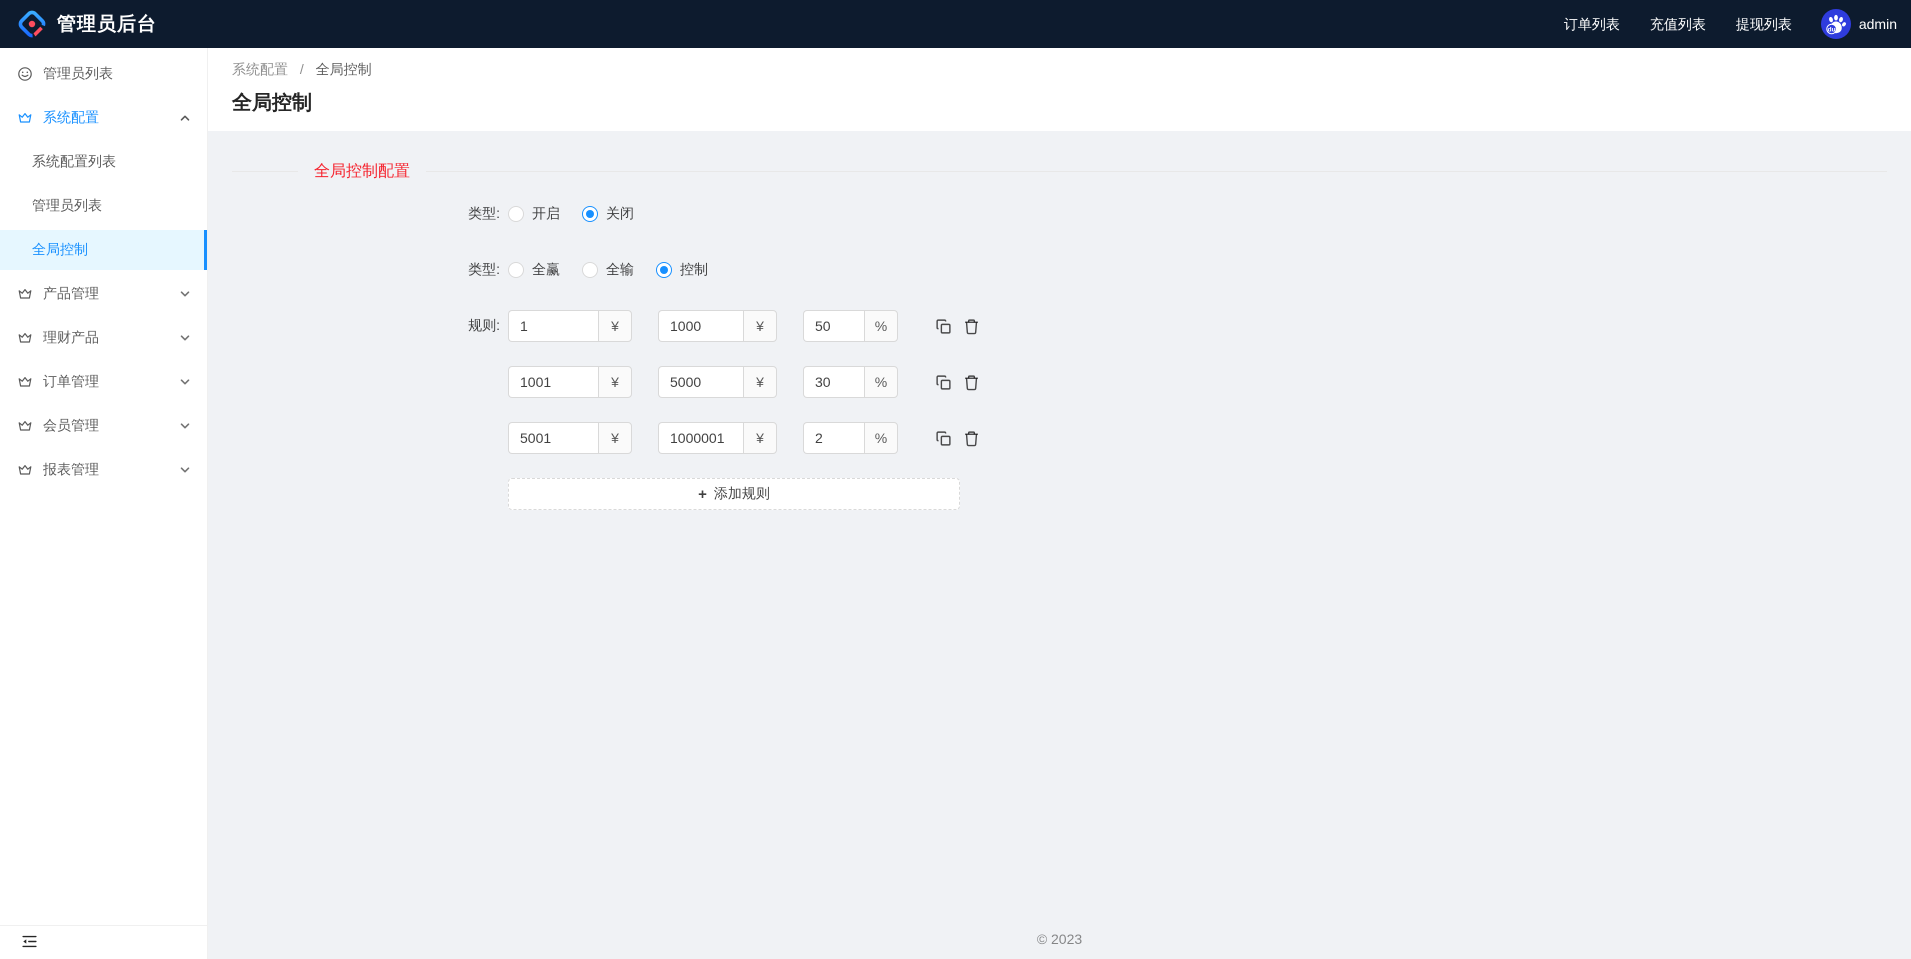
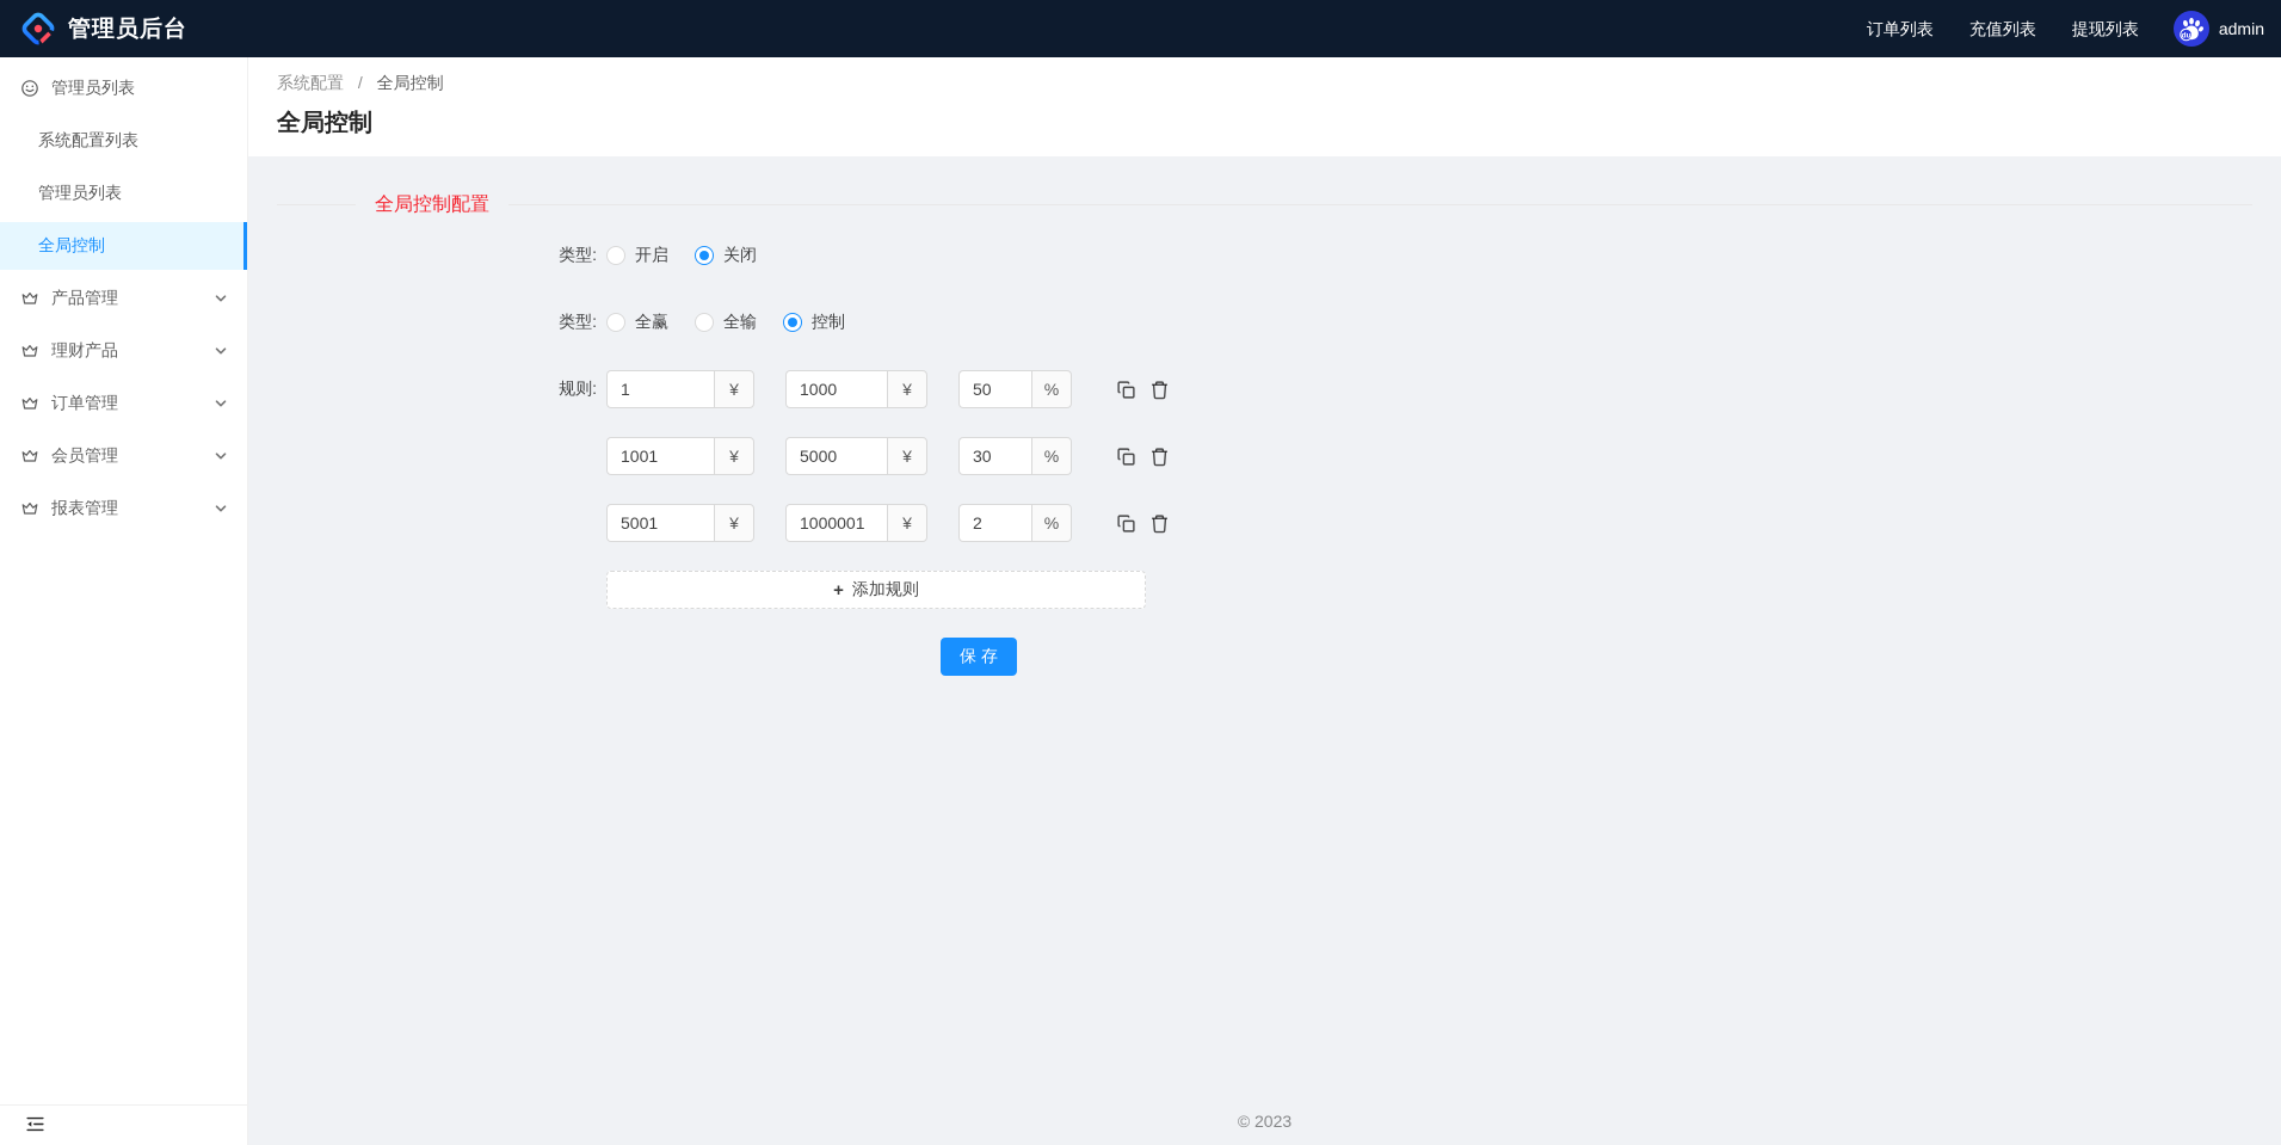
  管理员后台
  订单列表
  充值列表
  提现列表
  admin
  管理员列表
- 系统配置
  系统配置列表
  管理员列表
  全局控制
  产品管理
  理财产品
  订单管理
  会员管理
  报表管理
  系统配置 / 全局控制
  全局控制
  全局控制配置
  类型:
  开启
  关闭
  类型:
  全赢
  全输
  控制
  规则:
  1
  ¥
  1000
  ¥
  50
  %
  1001
  ¥
  5000
  ¥
  30
  %
  5001
  ¥
  1000001
  ¥
  2
  %
  +
  添加规则
+ 保存
  © 2023
